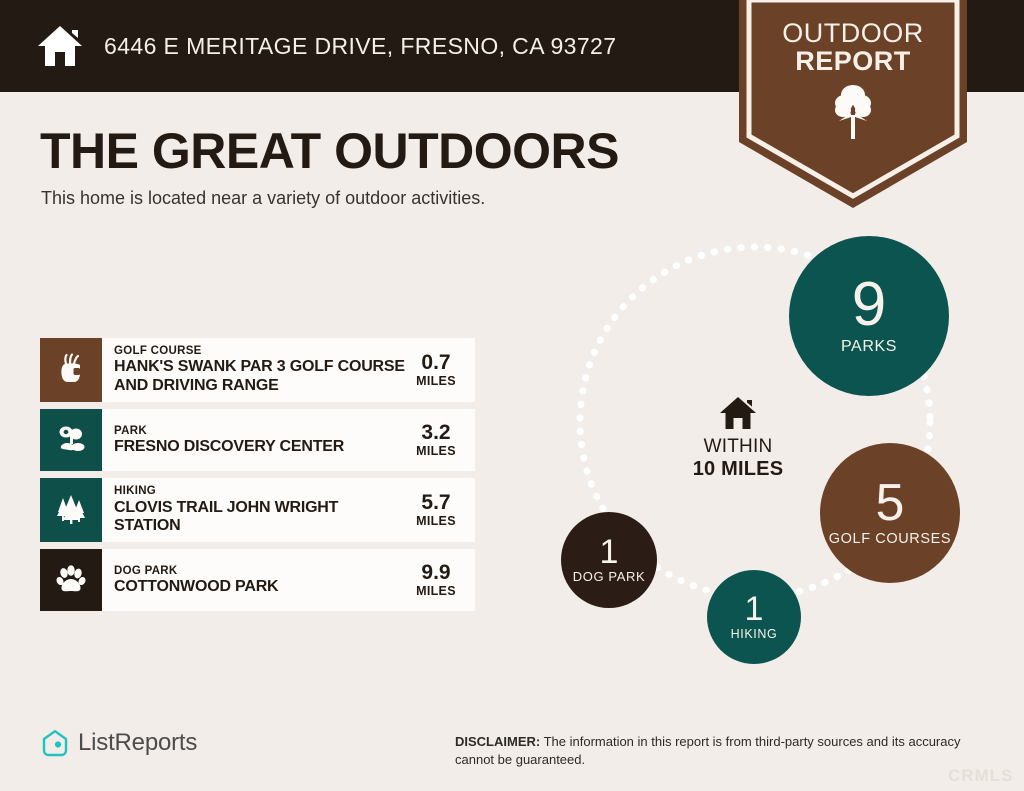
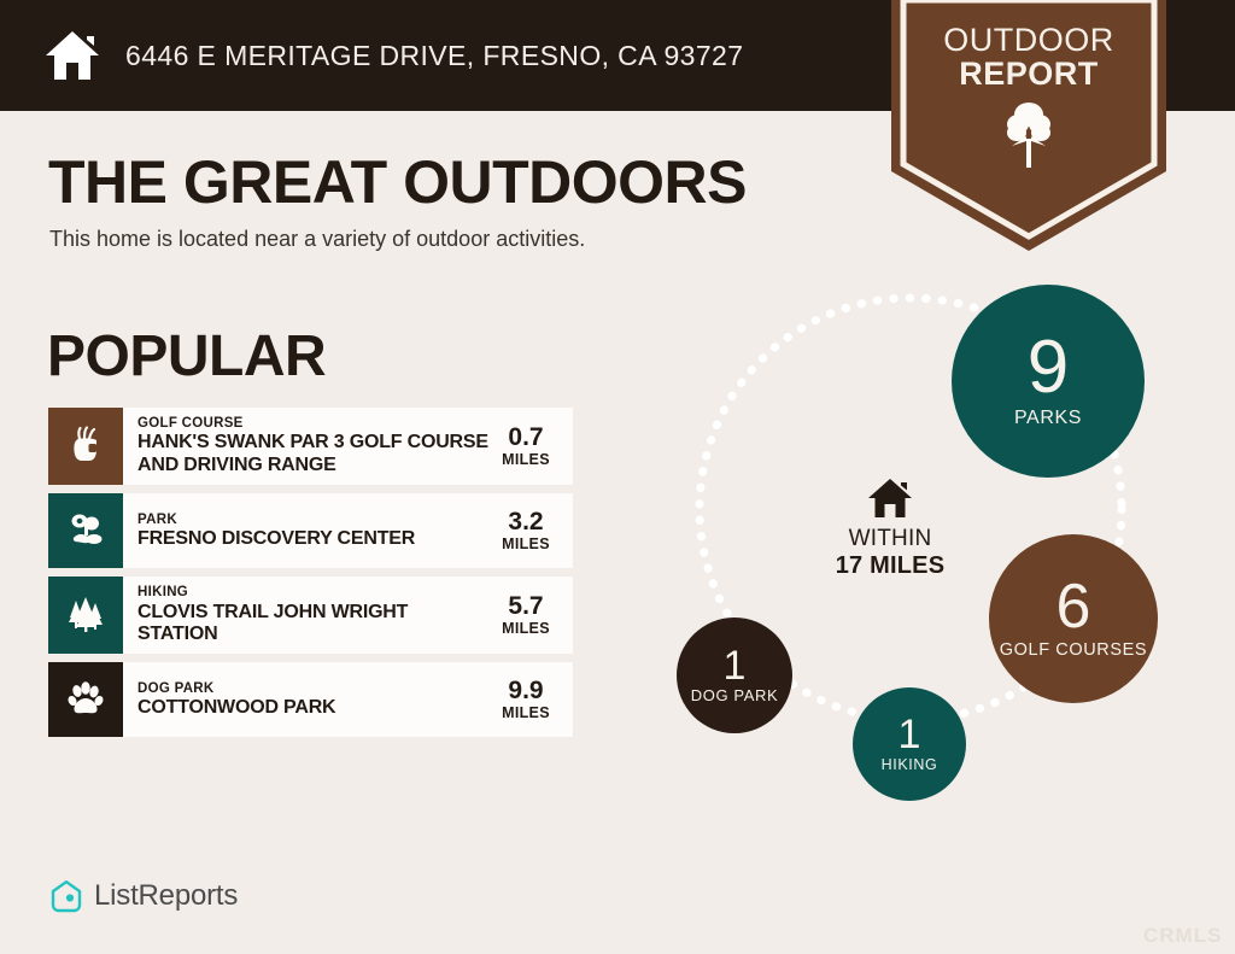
  6446 E MERITAGE DRIVE, FRESNO, CA 93727
  OUTDOOR
  REPORT
  THE GREAT OUTDOORS
  This home is located near a variety of outdoor activities.
+ POPULAR
  GOLF COURSE
  HANK'S SWANK PAR 3 GOLF COURSE AND DRIVING RANGE
  0.7
  MILES
  PARK
  FRESNO DISCOVERY CENTER
  3.2
  MILES
  HIKING
  CLOVIS TRAIL JOHN WRIGHT STATION
  5.7
  MILES
  DOG PARK
  COTTONWOOD PARK
  9.9
  MILES
  9
  PARKS
- 5
+ 6
  GOLF COURSES
  1
  DOG PARK
  1
  HIKING
  WITHIN
- 10 MILES
+ 17 MILES
  ListReports
- DISCLAIMER: The information in this report is from third-party sources and its accuracy cannot be guaranteed.
